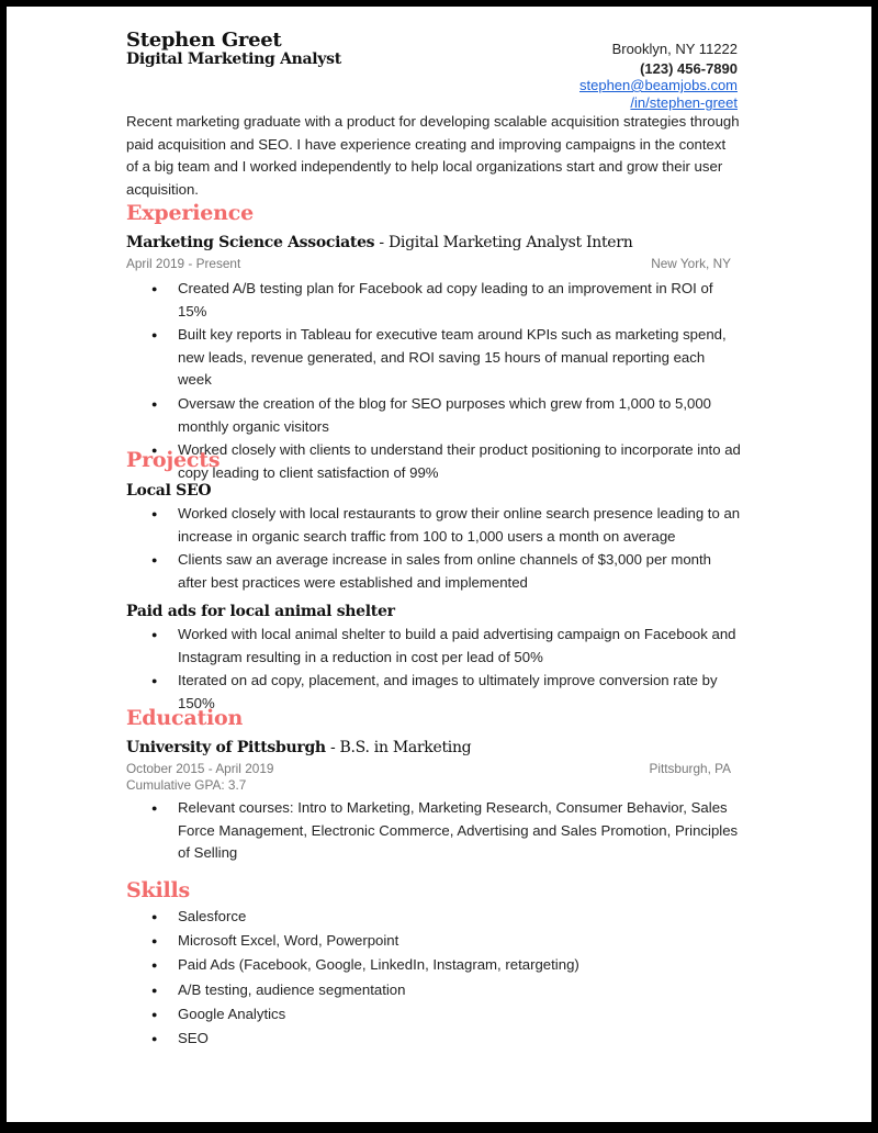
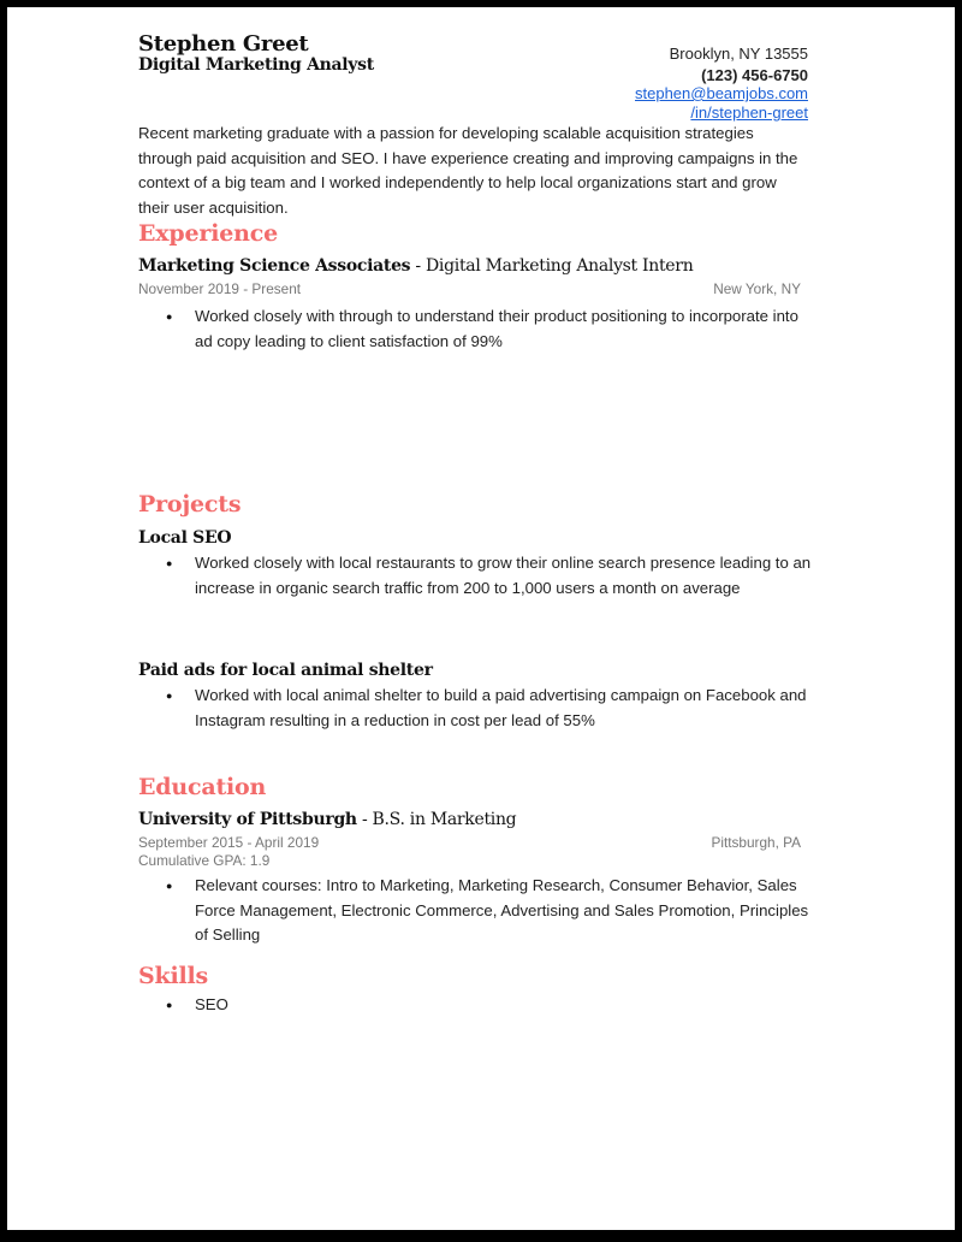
  Stephen Greet
  Digital Marketing Analyst
- Brooklyn, NY 11222
+ Brooklyn, NY 13555
- (123) 456-7890
+ (123) 456-6750
  stephen@beamjobs.com
  /in/stephen-greet
- Recent marketing graduate with a product for developing scalable acquisition strategies through paid acquisition and SEO. I have experience creating and improving campaigns in the context of a big team and I worked independently to help local organizations start and grow their user acquisition.
+ Recent marketing graduate with a passion for developing scalable acquisition strategies through paid acquisition and SEO. I have experience creating and improving campaigns in the context of a big team and I worked independently to help local organizations start and grow their user acquisition.
  Experience
  Marketing Science Associates - Digital Marketing Analyst Intern
- April 2019 - Present
+ November 2019 - Present
  New York, NY
- Created A/B testing plan for Facebook ad copy leading to an improvement in ROI of 15%
- Built key reports in Tableau for executive team around KPIs such as marketing spend, new leads, revenue generated, and ROI saving 15 hours of manual reporting each week
- Oversaw the creation of the blog for SEO purposes which grew from 1,000 to 5,000 monthly organic visitors
- Worked closely with clients to understand their product positioning to incorporate into ad copy leading to client satisfaction of 99%
+ Worked closely with through to understand their product positioning to incorporate into ad copy leading to client satisfaction of 99%
  Projects
  Local SEO
- Worked closely with local restaurants to grow their online search presence leading to an increase in organic search traffic from 100 to 1,000 users a month on average
+ Worked closely with local restaurants to grow their online search presence leading to an increase in organic search traffic from 200 to 1,000 users a month on average
- Clients saw an average increase in sales from online channels of $3,000 per month after best practices were established and implemented
  Paid ads for local animal shelter
- Worked with local animal shelter to build a paid advertising campaign on Facebook and Instagram resulting in a reduction in cost per lead of 50%
+ Worked with local animal shelter to build a paid advertising campaign on Facebook and Instagram resulting in a reduction in cost per lead of 55%
- Iterated on ad copy, placement, and images to ultimately improve conversion rate by 150%
  Education
  University of Pittsburgh - B.S. in Marketing
- October 2015 - April 2019
+ September 2015 - April 2019
  Pittsburgh, PA
- Cumulative GPA: 3.7
+ Cumulative GPA: 1.9
  Relevant courses: Intro to Marketing, Marketing Research, Consumer Behavior, Sales Force Management, Electronic Commerce, Advertising and Sales Promotion, Principles of Selling
  Skills
- Salesforce
- Microsoft Excel, Word, Powerpoint
- Paid Ads (Facebook, Google, LinkedIn, Instagram, retargeting)
- A/B testing, audience segmentation
- Google Analytics
  SEO
